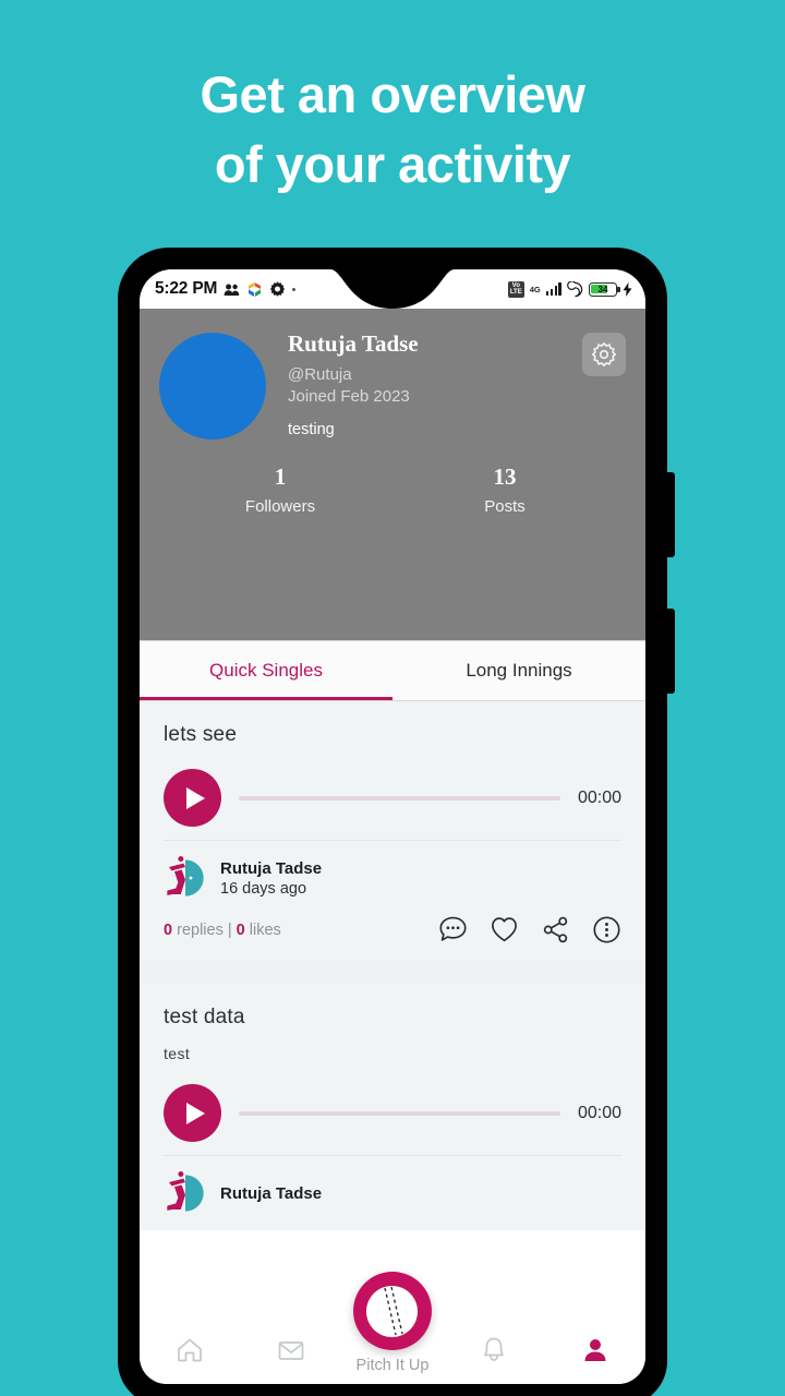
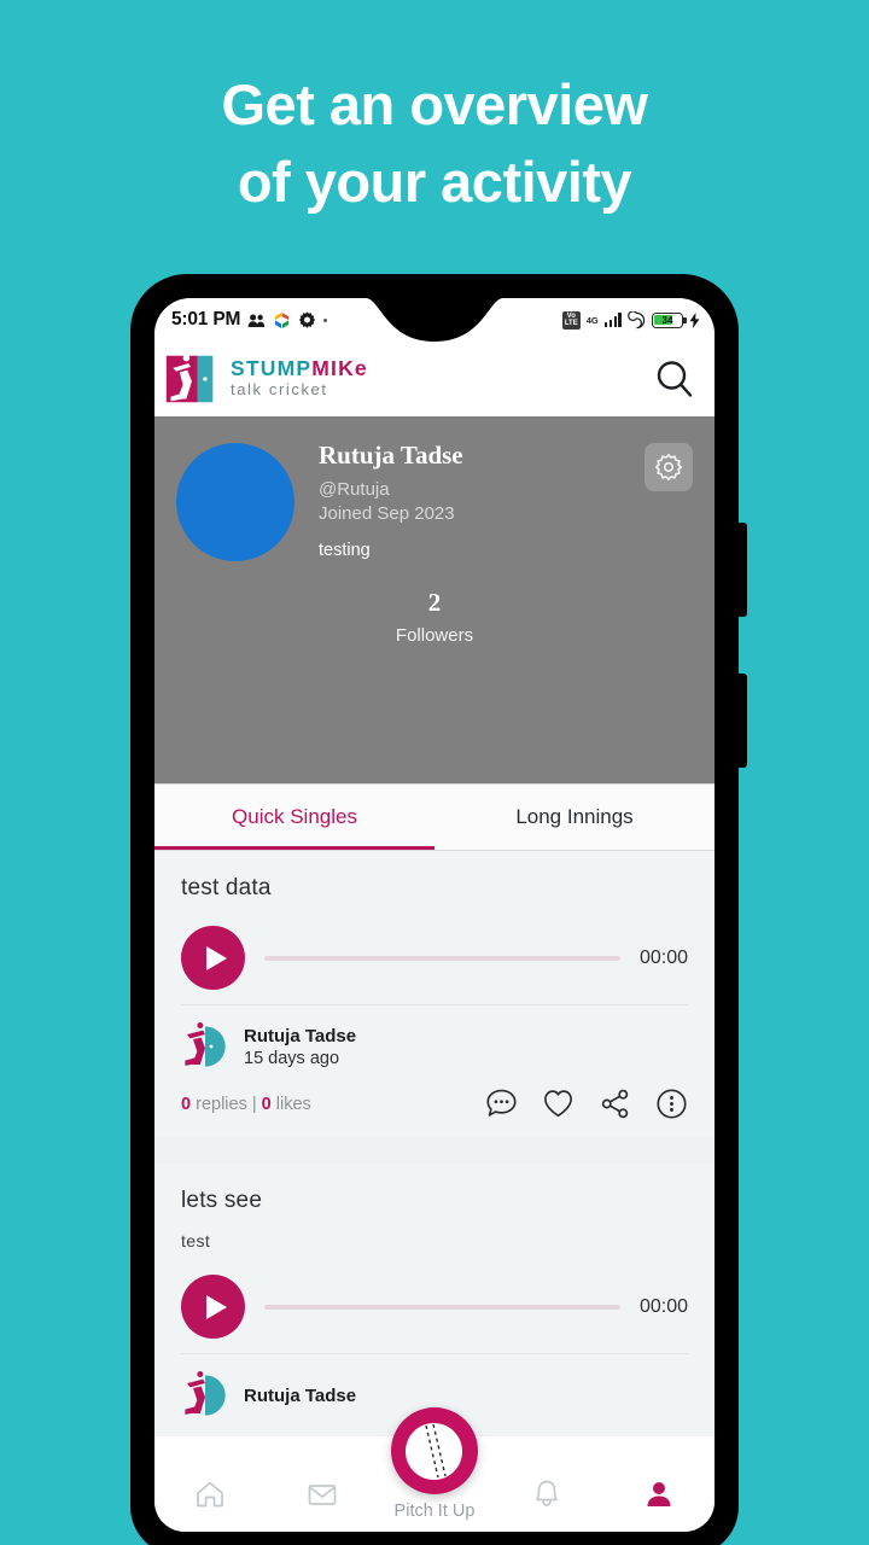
  Get an overview
  of your activity
- 5:22 PM
+ 5:01 PM
  4G
  34
+ STUMPMIKe
+ talk cricket
  Rutuja Tadse
  @Rutuja
- Joined Feb 2023
+ Joined Sep 2023
  testing
- 1
+ 2
  Followers
- 13
- Posts
  Quick Singles
  Long Innings
- lets see
+ test data
  00:00
  Rutuja Tadse
- 16 days ago
+ 15 days ago
  0 replies | 0 likes
- test data
+ lets see
  test
  00:00
  Rutuja Tadse
  Pitch It Up
